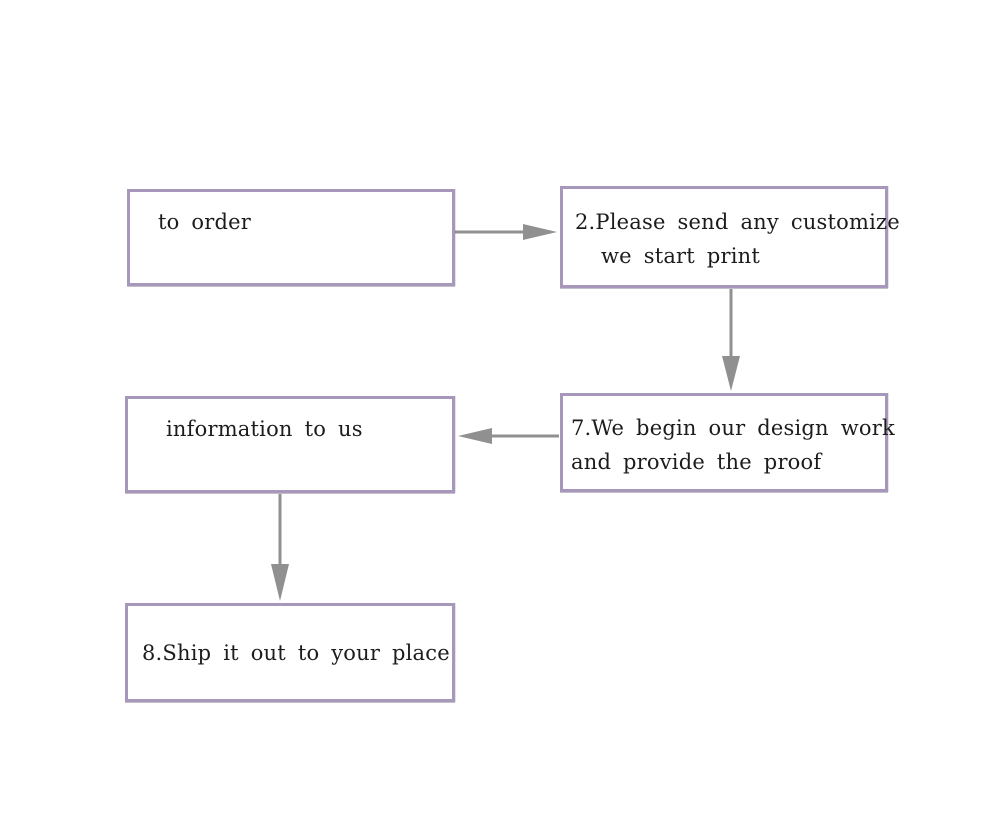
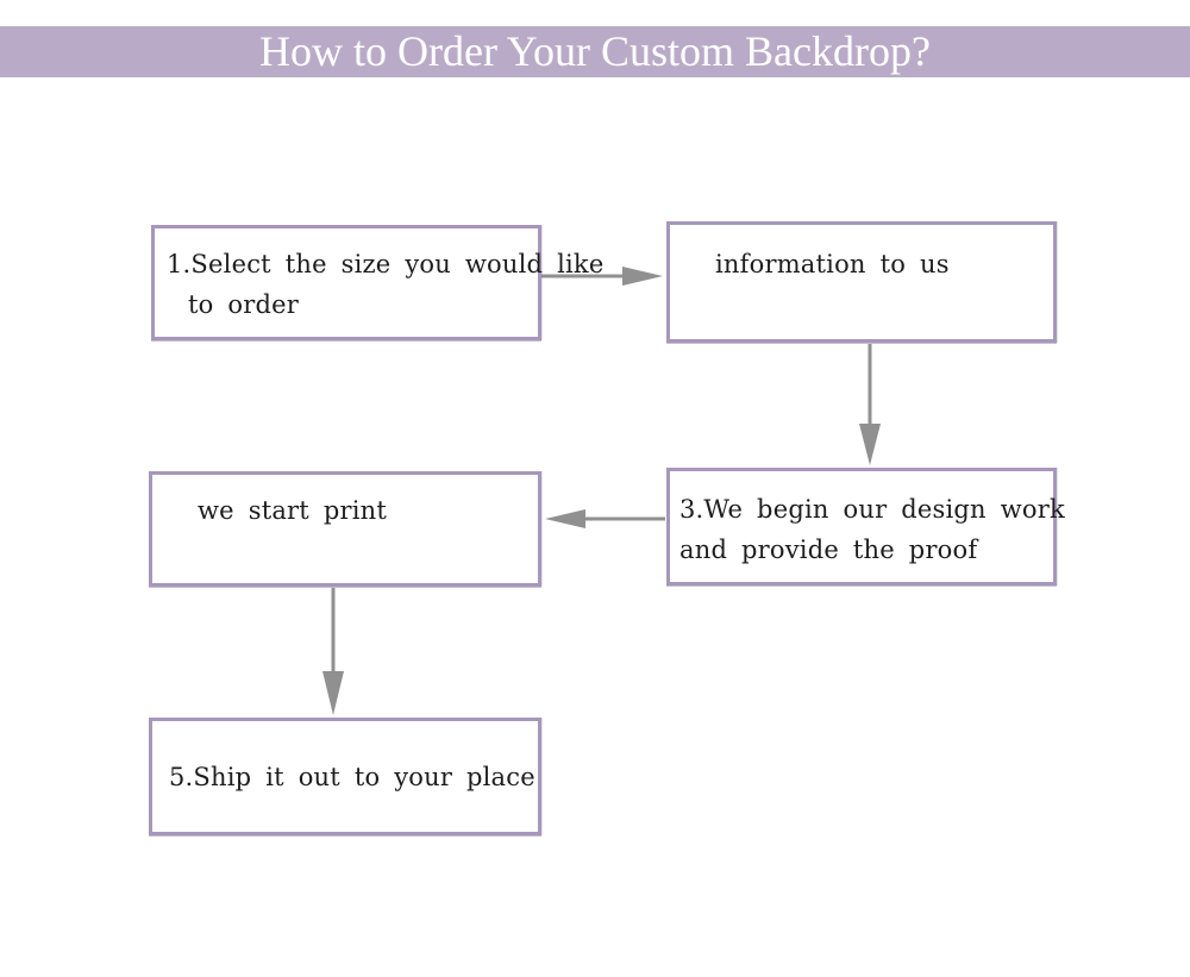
+ How to Order Your Custom Backdrop?
+ 1.Select the size you would like
  to order
- 2.Please send any customize
- we start print
+ information to us
- 7.We begin our design work
+ 3.We begin our design work
  and provide the proof
- information to us
+ we start print
- 8.Ship it out to your place
+ 5.Ship it out to your place
